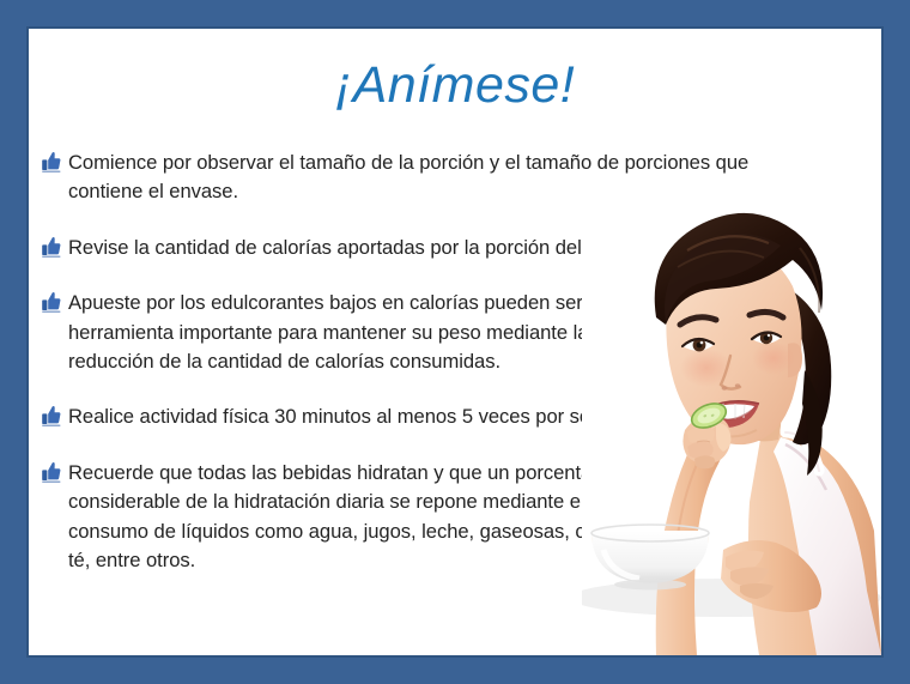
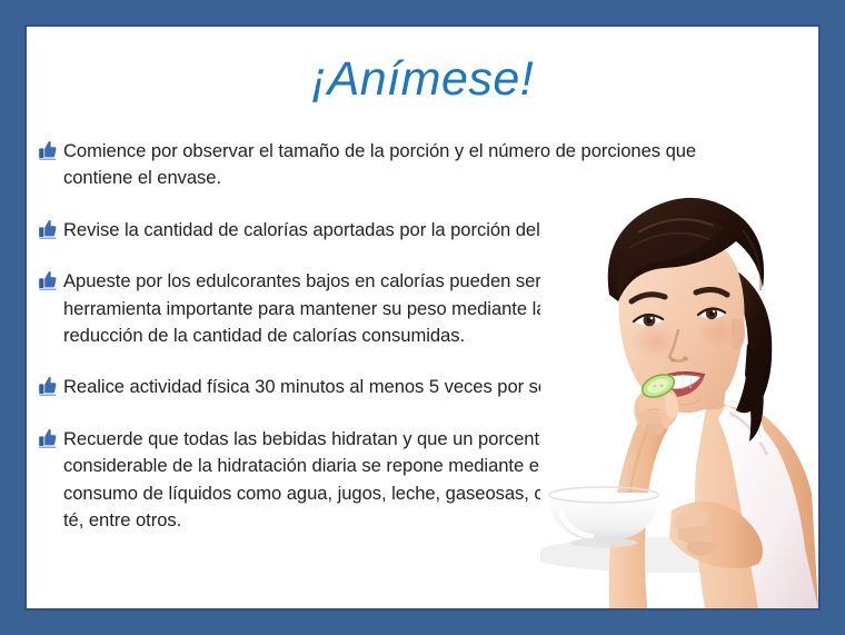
  ¡Anímese!
- Comience por observar el tamaño de la porción y el tamaño de porciones que contiene el envase.
+ Comience por observar el tamaño de la porción y el número de porciones que contiene el envase.
  Revise la cantidad de calorías aportadas por la porción del
  Apueste por los edulcorantes bajos en calorías pueden ser herramienta importante para mantener su peso mediante l reducción de la cantidad de calorías consumidas.
  Realice actividad física 30 minutos al menos 5 veces por s
  Recuerde que todas las bebidas hidratan y que un porcent considerable de la hidratación diaria se repone mediante e consumo de líquidos como agua, jugos, leche, gaseosas, c té, entre otros.
